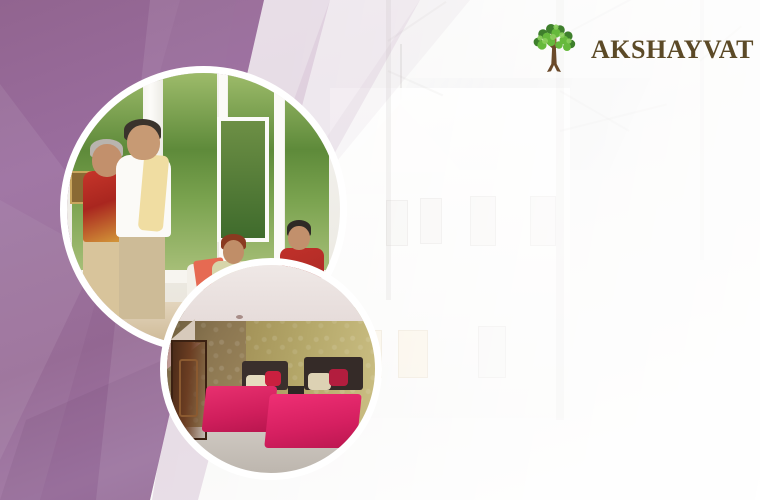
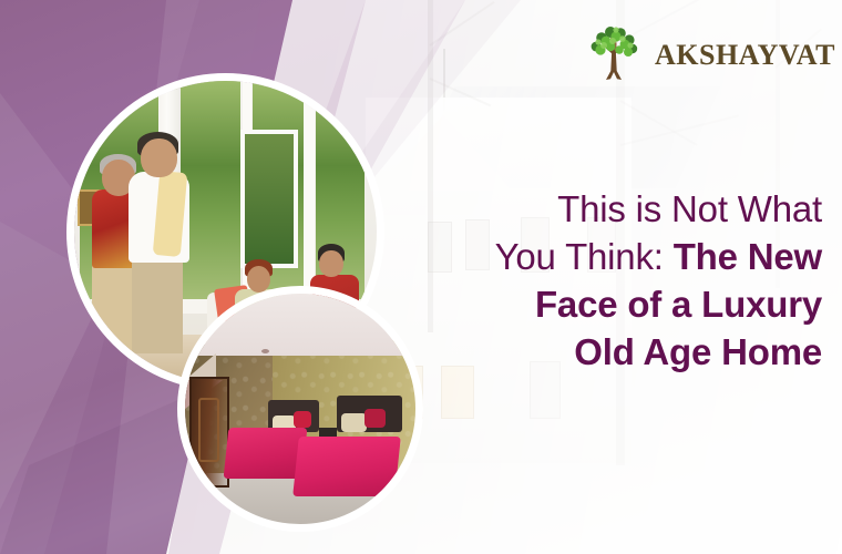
  AKSHAYVAT
+ This is Not What
+ You Think: The New
+ Face of a Luxury
+ Old Age Home
